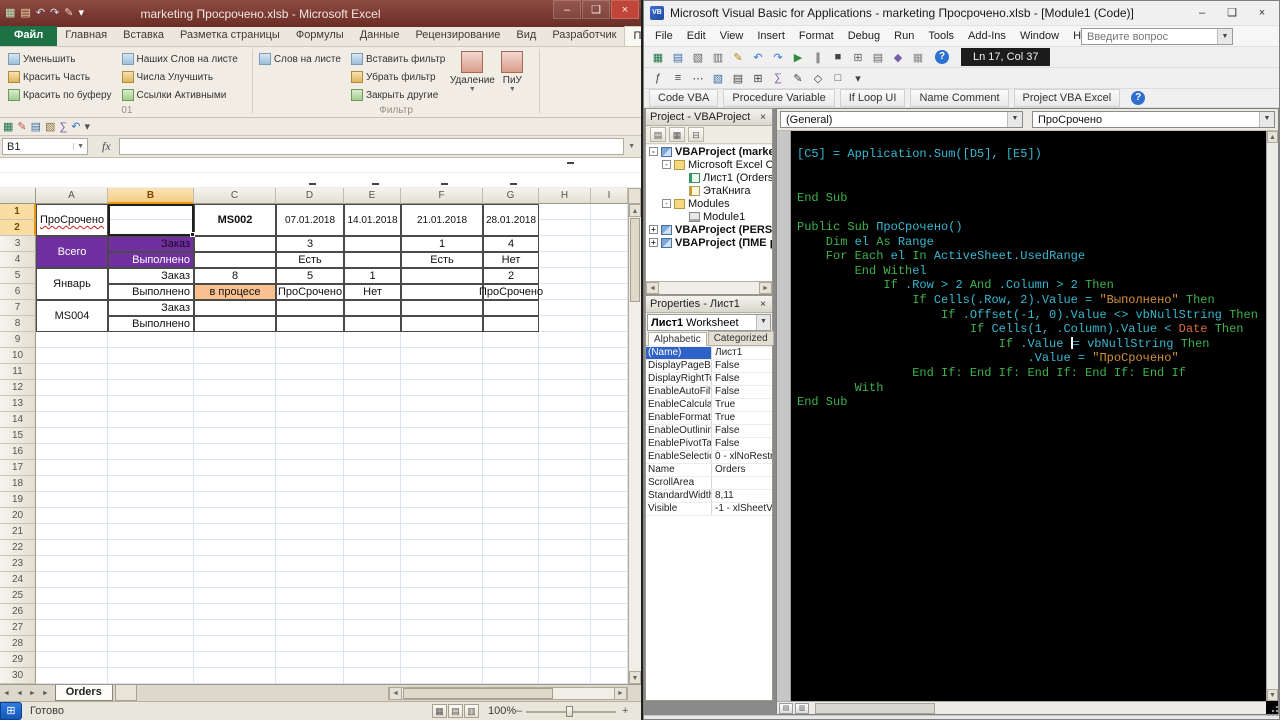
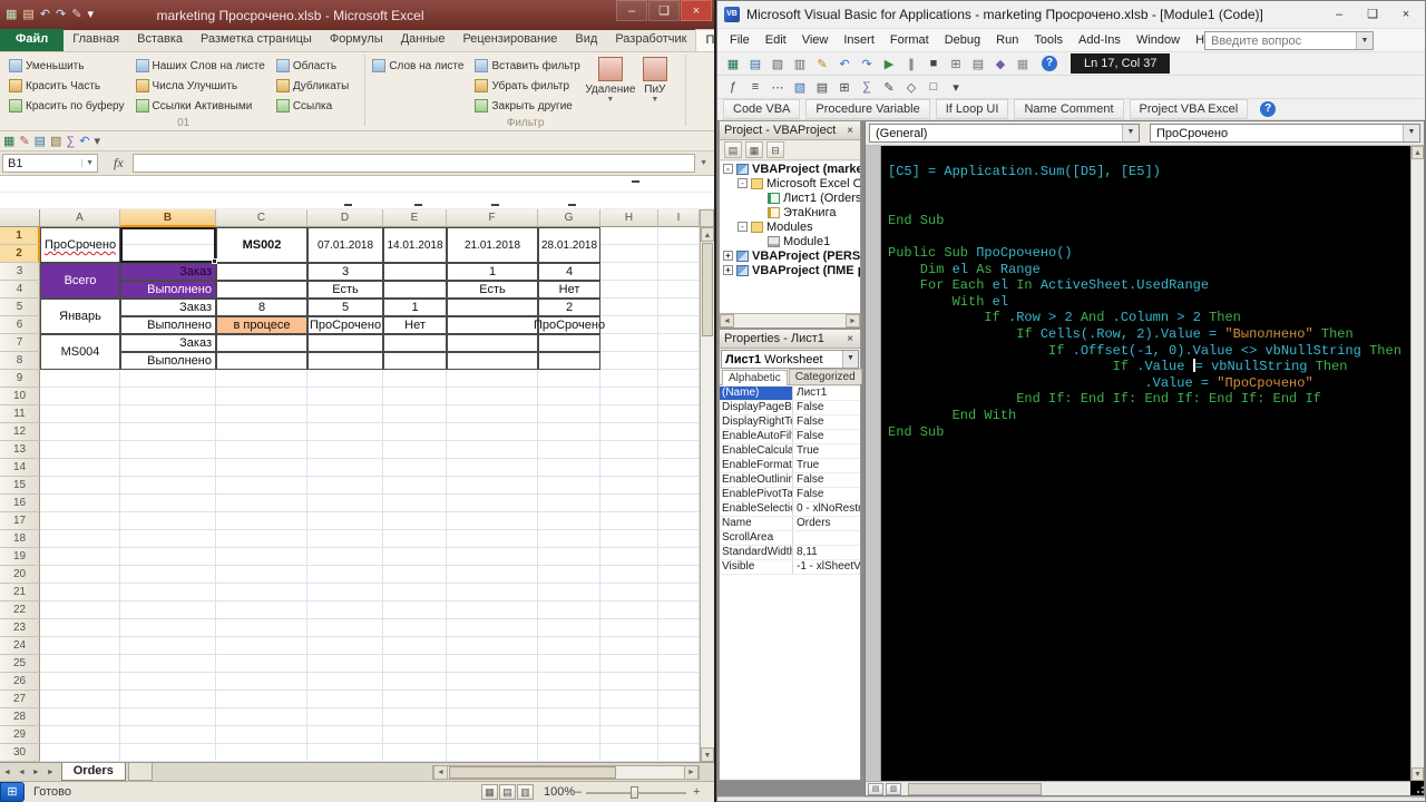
  ▦ ▤ ↶ ↷ ✎ ▾
  marketing Просрочено.xlsb - Microsoft Excel
  –
  ❑
  ×
  Файл
  Главная
  Вставка
  Разметка страницы
  Формулы
  Данные
  Рецензирование
  Вид
  Разработчик
  Уменьшить
  Красить Часть
  Красить по буферу
  Наших Слов на листе
  Числа Улучшить
  Ссылки Активными
+ Область
+ Дубликаты
+ Ссылка
  01
  Слов на листе
  Вставить фильтр
  Убрать фильтр
  Закрыть другие
  Удаление
  ПиУ
  Фильтр
  ▦
  ✎
  ▤
  ▧
  ∑
  ↶
  ▾
  B1
  fx
  A
  B
  C
  D
  E
  F
  G
  H
  I
  1
  2
  3
  4
  5
  6
  7
  8
  9
  10
  11
  12
  13
  14
  15
  16
  17
  18
  19
  20
  21
  22
  23
  24
  25
  26
  27
  28
  29
  30
  ПроСрочено
  MS002
  07.01.2018
  14.01.2018
  21.01.2018
  28.01.2018
  Всего
  Заказ
  Выполнено
  3
  1
  4
  Есть
  Есть
  Нет
  Январь
  Заказ
  Выполнено
  8
  5
  1
  2
  в процесе
  ПроСрочено
  Нет
  ПроСрочено
  MS004
  Заказ
  Выполнено
  Orders
  Готово
  ▦
  ▤
  ▥
  100%
  –
  +
  ⊞
  Microsoft Visual Basic for Applications - marketing Просрочено.xlsb - [Module1 (Code)]
  –
  ❑
  ×
  File
  Edit
  View
  Insert
  Format
  Debug
  Run
  Tools
  Add-Ins
  Window
  Введите вопрос
  ▦
  ▤
  ▧
  ▥
  ✎
  ↶
  ↷
  ▶
  ∥
  ■
  ⊞
  ▤
  ◆
  ▦
  ?
  Ln 17, Col 37
  ƒ
  ≡
  ⋯
  ▧
  ▤
  ⊞
  ∑
  ✎
  ◇
  □
  ▾
  Code VBA
  Procedure Variable
  If Loop UI
  Name Comment
  Project VBA Excel
  ?
  Project - VBAProject
  ×
  ▤
  ▦
  ⊟
  -
  VBAProject (marke
  -
  Microsoft Excel O
  Лист1 (Orders
  ЭтаКнига
  -
  Modules
  Module1
  +
  VBAProject (PERS
  +
  VBAProject (ПМЕ
  Properties - Лист1
  ×
  Лист1
  Worksheet
  Alphabetic
  Categorized
  (Name)
  Лист1
  DisplayPageB
  False
  DisplayRightTo
  False
  EnableAutoFilt
  False
  EnableCalcula
  True
  EnableFormat
  True
  EnableOutlinin
  False
  EnablePivotTa
  False
  EnableSelectio
  0 - xlNoRestr
  Name
  Orders
  ScrollArea
  StandardWidth
  8,11
  Visible
  -1 - xlSheetV
  (General)
  ПроСрочено
  [C5] = Application.Sum([D5], [E5])
  End Sub
  Public Sub ПроСрочено()
  Dim el As Range
  For Each el In ActiveSheet.UsedRange
- End Withel
+ With el
  If .Row > 2 And .Column > 2 Then
  If Cells(.Row, 2).Value = "Выполнено" Then
  If .Offset(-1, 0).Value <> vbNullString Then
- If Cells(1, .Column).Value < Date Then
  If .Value = vbNullString Then
  .Value = "ПроСрочено"
  End If: End If: End If: End If: End If
- With
+ End With
  End Sub
